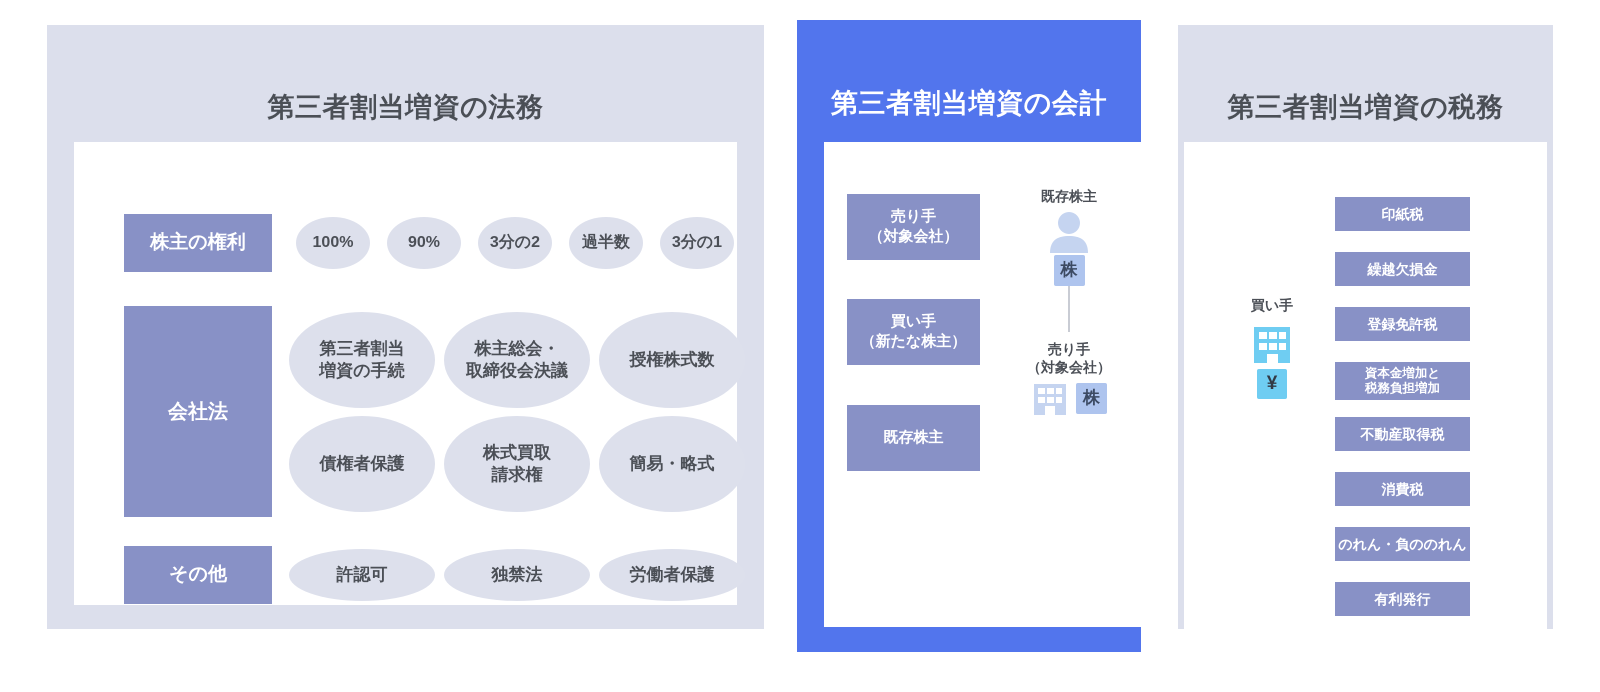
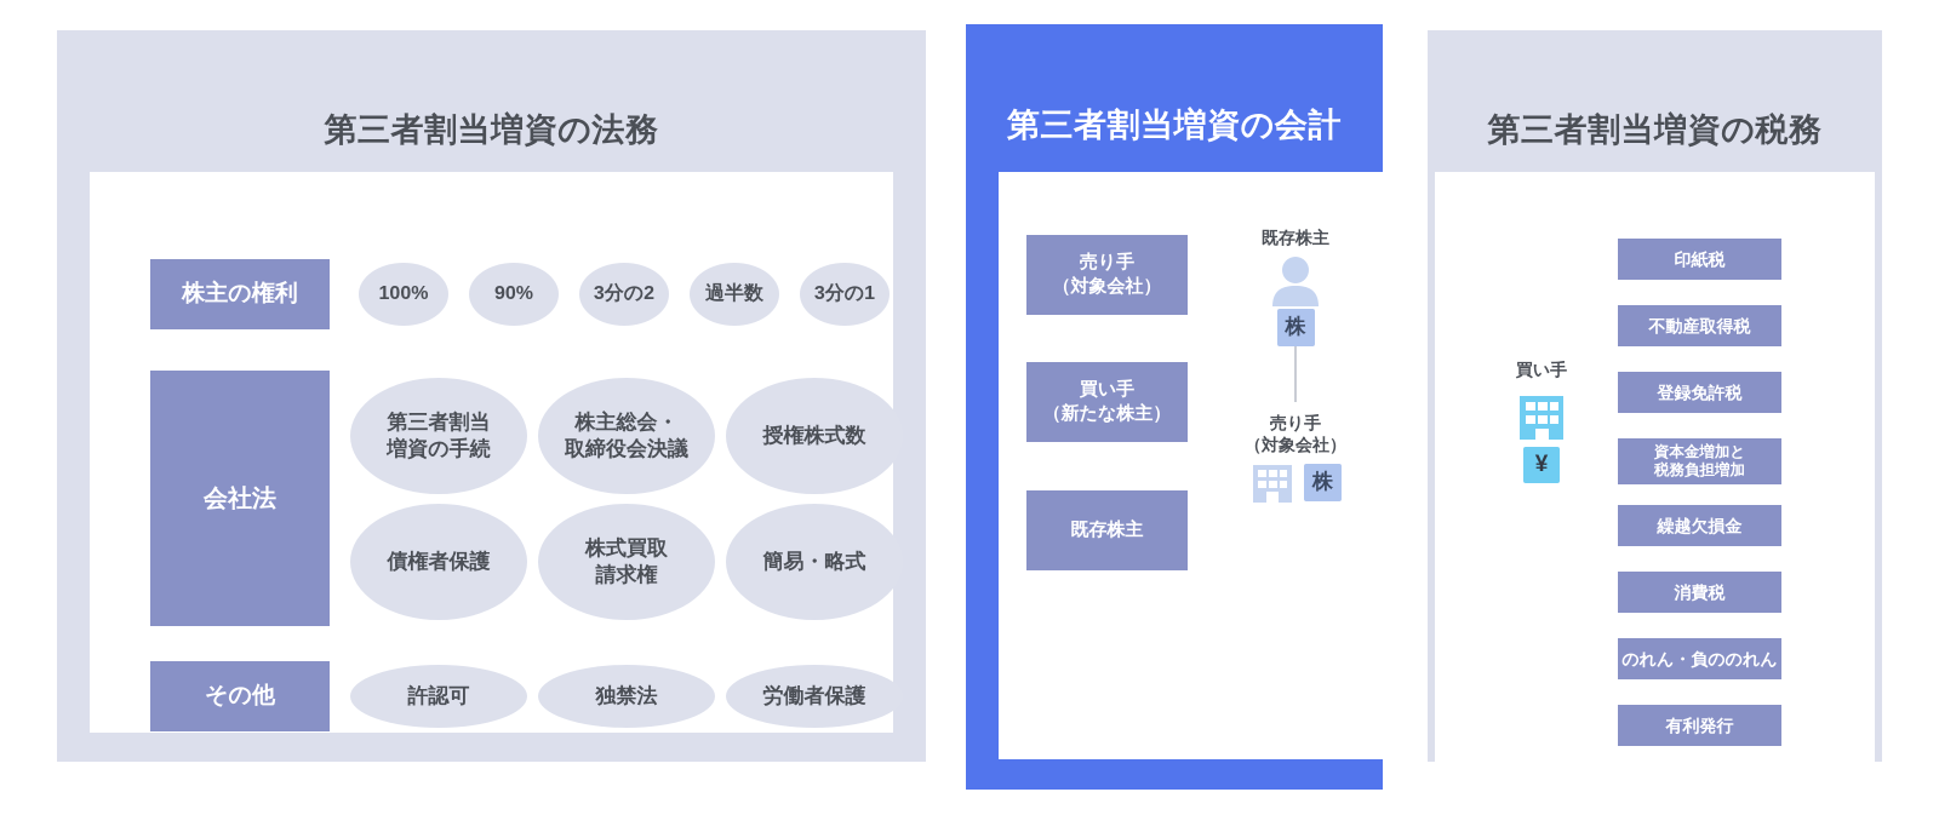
  第三者割当増資の法務
  株主の権利
  100%
  90%
  3分の2
  過半数
  3分の1
  会社法
  第三者割当
  増資の手続
  株主総会・
  取締役会決議
  授権株式数
  債権者保護
  株式買取
  請求権
  簡易・略式
  その他
  許認可
  独禁法
  労働者保護
  第三者割当増資の会計
  売り手
  （対象会社）
  買い手
  （新たな株主）
  既存株主
  既存株主
  株
  売り手
  （対象会社）
  株
  第三者割当増資の税務
  買い手
  ¥
  印紙税
- 繰越欠損金
+ 不動産取得税
  登録免許税
  資本金増加と
  税務負担増加
- 不動産取得税
+ 繰越欠損金
  消費税
  のれん・負ののれん
  有利発行
